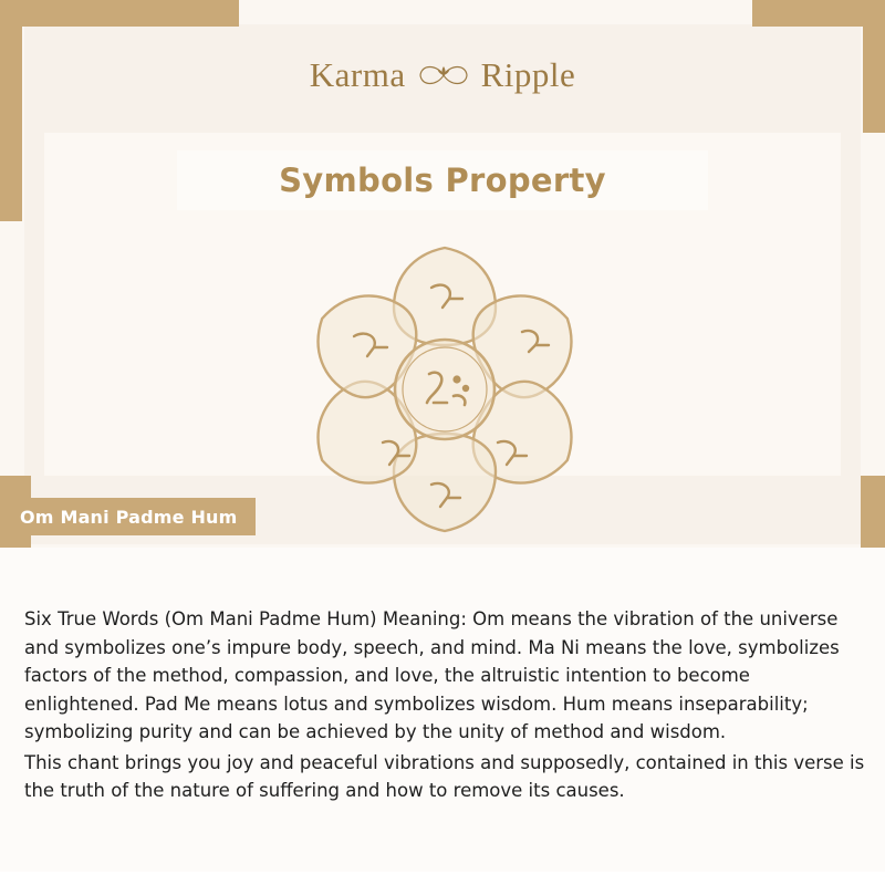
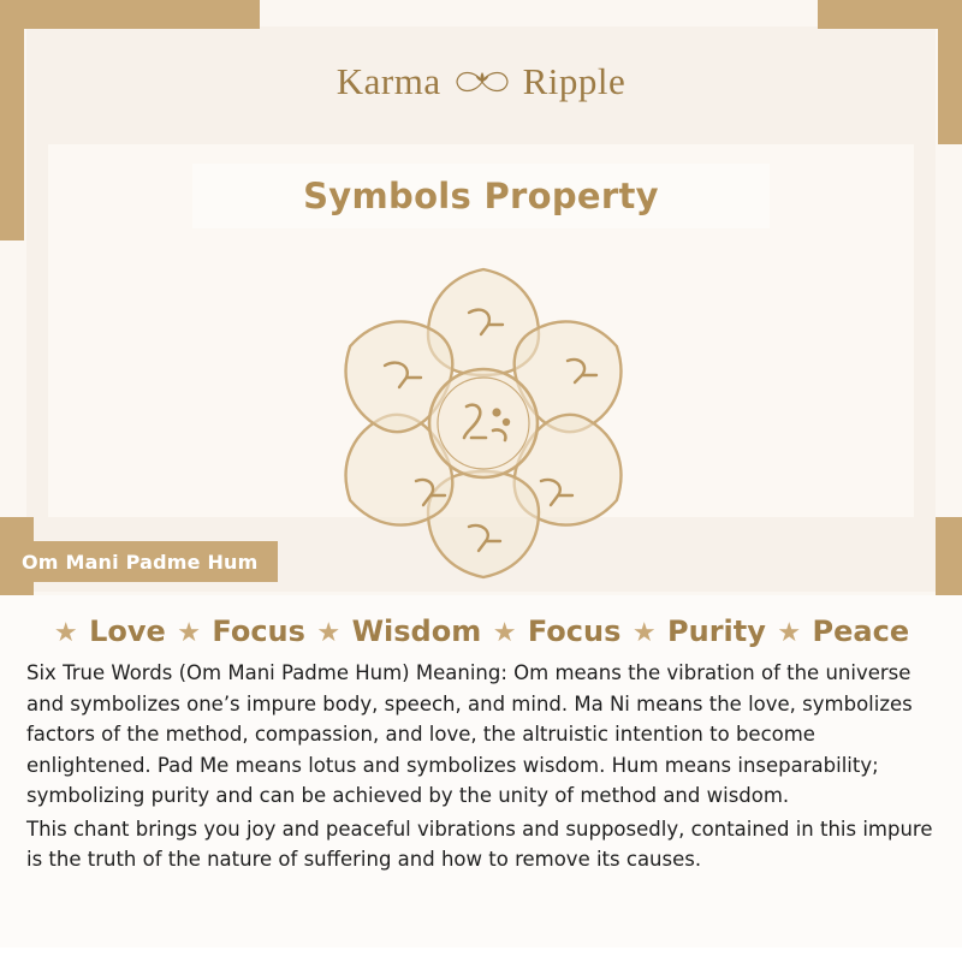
  Karma
  Ripple
  Symbols Property
  Om Mani Padme Hum
+ ★ Love ★ Focus ★ Wisdom ★ Focus ★ Purity ★ Peace
  Six True Words (Om Mani Padme Hum) Meaning: Om means the vibration of the universe and symbolizes one’s impure body, speech, and mind. Ma Ni means the love, symbolizes factors of the method, compassion, and love, the altruistic intention to become enlightened. Pad Me means lotus and symbolizes wisdom. Hum means inseparability; symbolizing purity and can be achieved by the unity of method and wisdom.
- This chant brings you joy and peaceful vibrations and supposedly, contained in this verse is the truth of the nature of suffering and how to remove its causes.
+ This chant brings you joy and peaceful vibrations and supposedly, contained in this impure is the truth of the nature of suffering and how to remove its causes.
